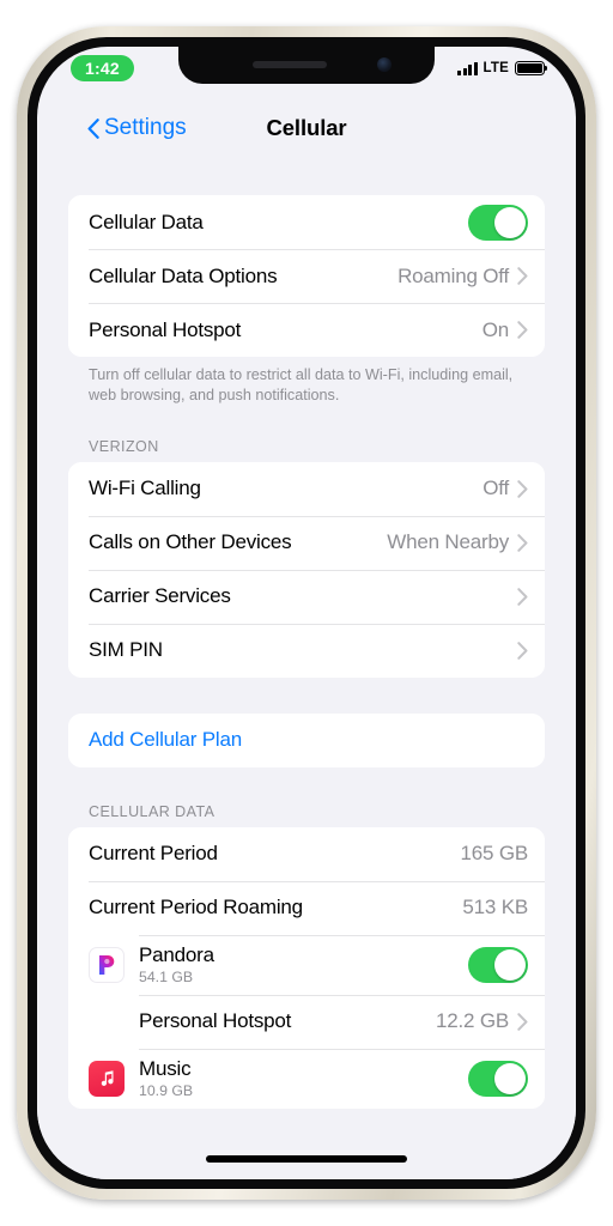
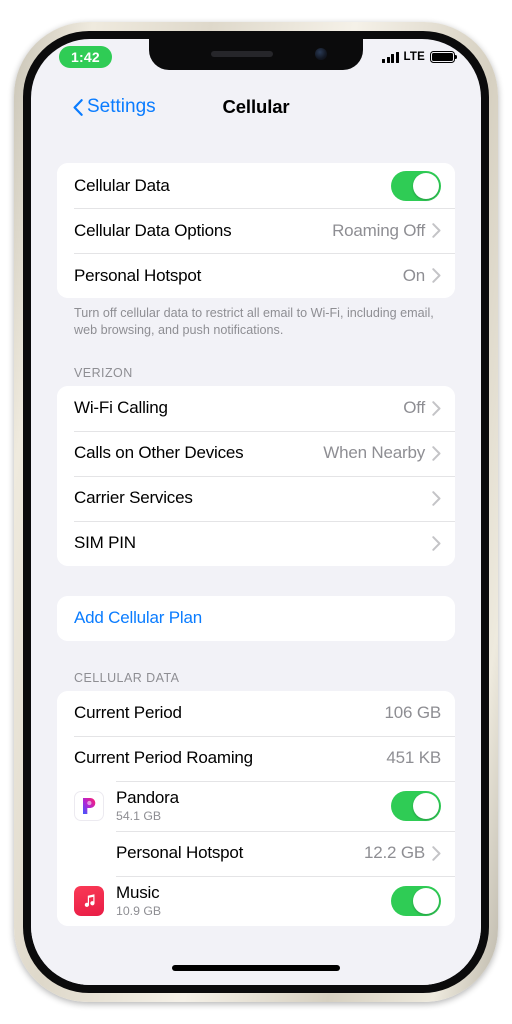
  1:42
  LTE
  Settings
  Cellular
  Cellular Data
  Cellular Data Options
  Roaming Off
  Personal Hotspot
  On
- Turn off cellular data to restrict all data to Wi-Fi, including email, web browsing, and push notifications.
+ Turn off cellular data to restrict all email to Wi-Fi, including email, web browsing, and push notifications.
  VERIZON
  Wi-Fi Calling
  Off
  Calls on Other Devices
  When Nearby
  Carrier Services
  SIM PIN
  Add Cellular Plan
  CELLULAR DATA
  Current Period
- 165 GB
+ 106 GB
  Current Period Roaming
- 513 KB
+ 451 KB
  Pandora
  54.1 GB
  Personal Hotspot
  12.2 GB
  Music
  10.9 GB
